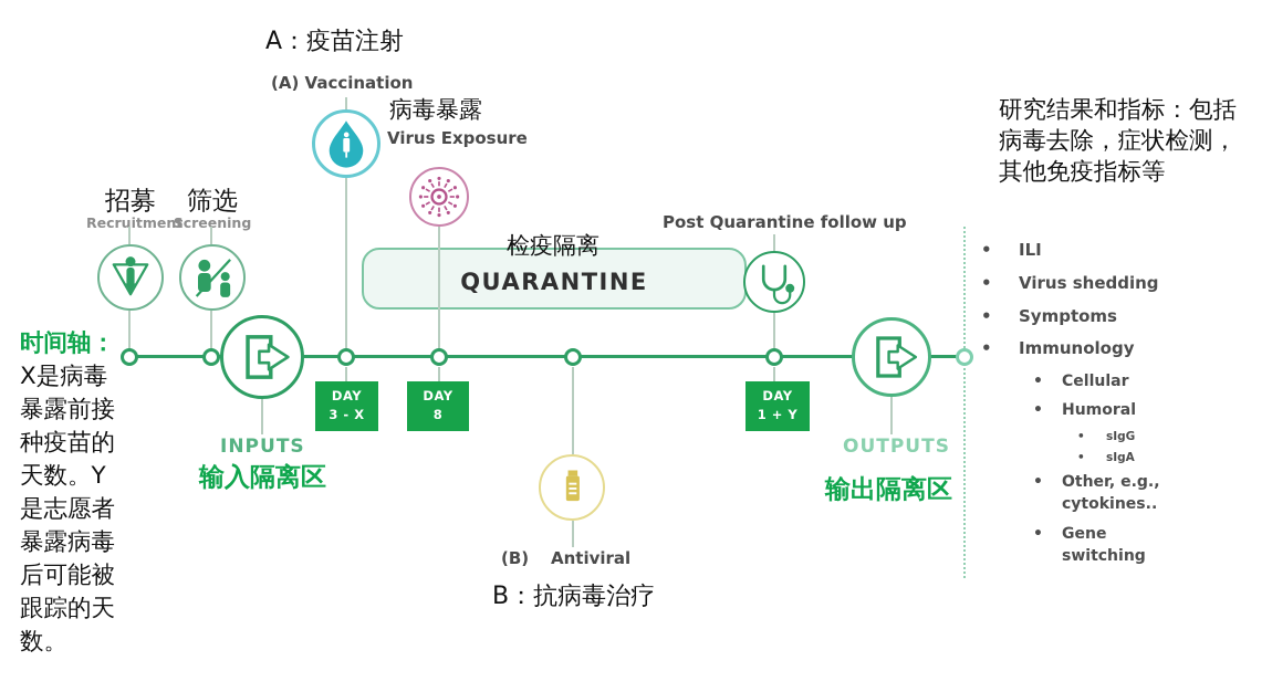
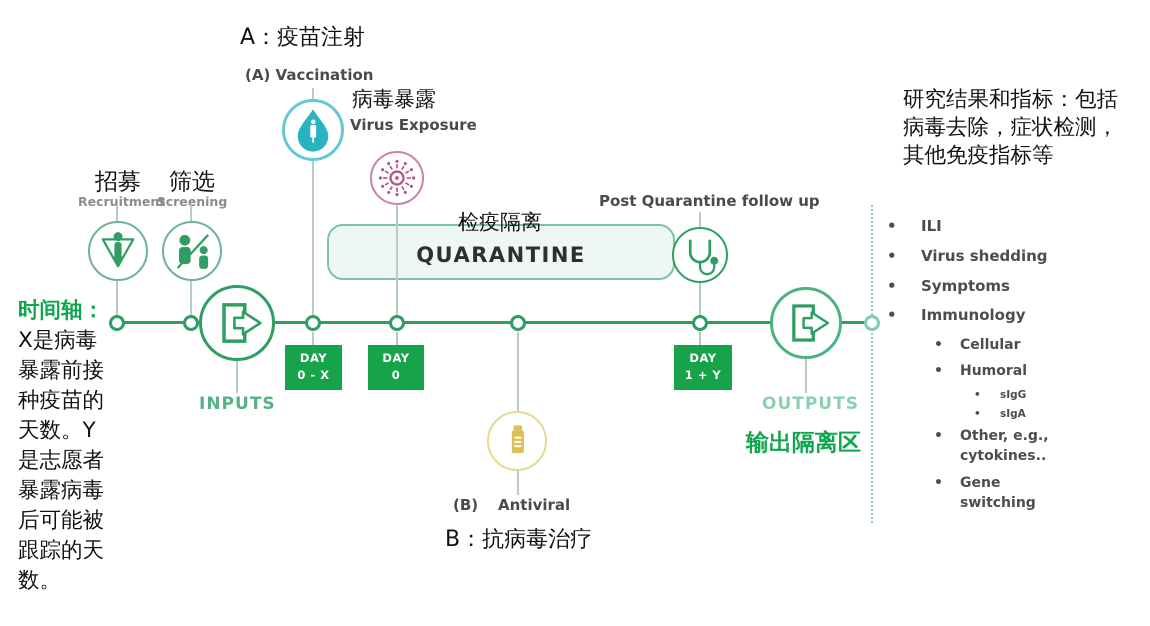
  招募
  Recruitmen
  筛选
  Screening
  A：疫苗注射
  (A) Vaccination
  病毒暴露
  Virus Exposure
  检疫隔离
  QUARANTINE
  Post Quarantine follow up
  INPUTS
- 输入隔离区
  OUTPUTS
  输出隔离区
  DAY
- 3 - X
+ 0 - X
  DAY
- 8
+ 0
  DAY
  1 + Y
  (B)
  Antiviral
  B：抗病毒治疗
  时间轴：X是病毒暴露前接种疫苗的天数。Y是志愿者暴露病毒后可能被跟踪的天数。
  研究结果和指标：包括病毒去除，症状检测，其他免疫指标等
  •
  ILI
  •
  Virus shedding
  •
  Symptoms
  •
  Immunology
  •
  Cellular
  •
  Humoral
  •
  sIgG
  •
  sIgA
  •
  Other, e.g., cytokines..
  •
  Gene switching
